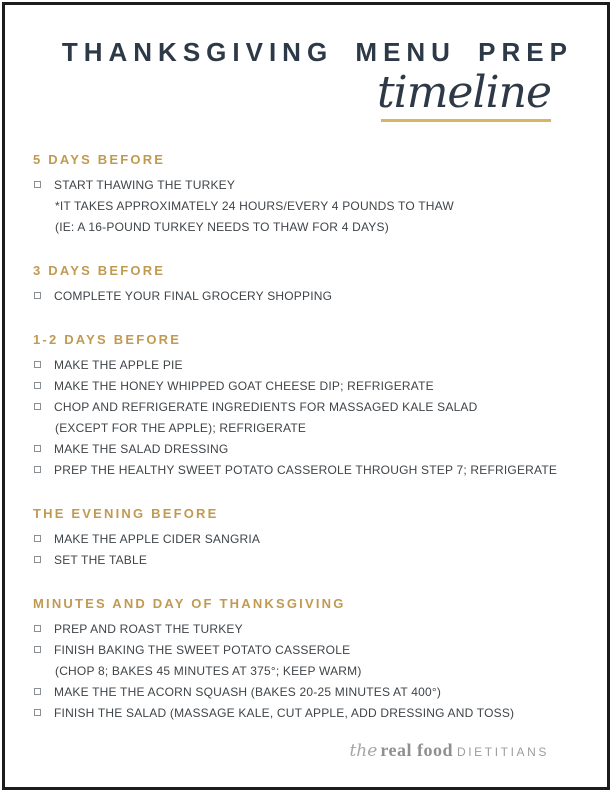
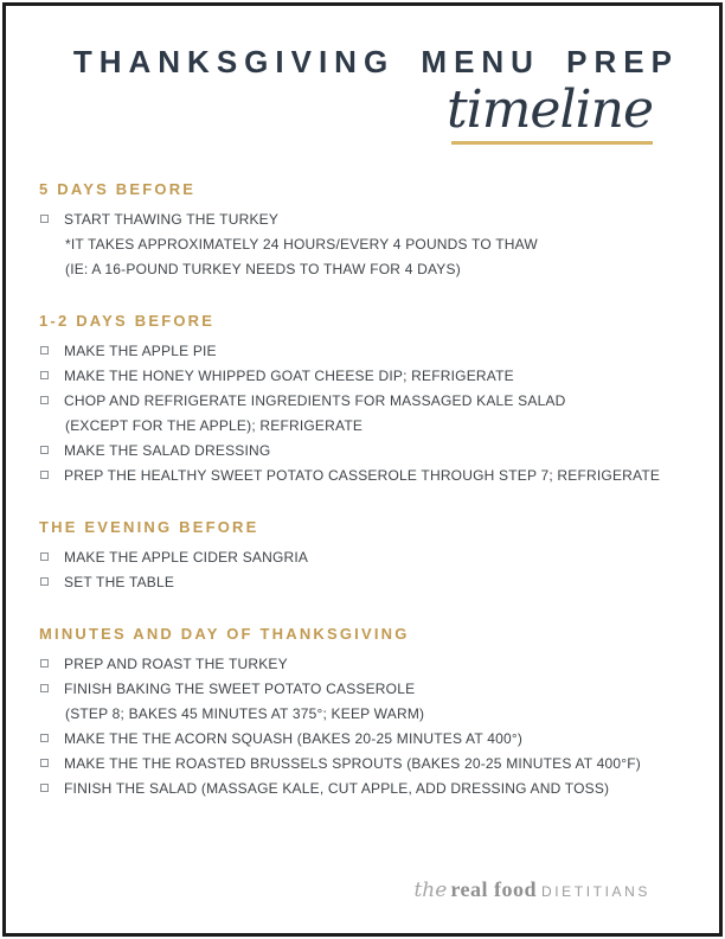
  THANKSGIVING MENU PREP
  timeline
  5 DAYS BEFORE
  START THAWING THE TURKEY
  *IT TAKES APPROXIMATELY 24 HOURS/EVERY 4 POUNDS TO THAW
  (IE: A 16-POUND TURKEY NEEDS TO THAW FOR 4 DAYS)
- 3 DAYS BEFORE
- COMPLETE YOUR FINAL GROCERY SHOPPING
  1-2 DAYS BEFORE
  MAKE THE APPLE PIE
  MAKE THE HONEY WHIPPED GOAT CHEESE DIP; REFRIGERATE
  CHOP AND REFRIGERATE INGREDIENTS FOR MASSAGED KALE SALAD
  (EXCEPT FOR THE APPLE); REFRIGERATE
  MAKE THE SALAD DRESSING
  PREP THE HEALTHY SWEET POTATO CASSEROLE THROUGH STEP 7; REFRIGERATE
  THE EVENING BEFORE
  MAKE THE APPLE CIDER SANGRIA
  SET THE TABLE
  MINUTES AND DAY OF THANKSGIVING
  PREP AND ROAST THE TURKEY
  FINISH BAKING THE SWEET POTATO CASSEROLE
- (CHOP 8; BAKES 45 MINUTES AT 375°; KEEP WARM)
+ (STEP 8; BAKES 45 MINUTES AT 375°; KEEP WARM)
  MAKE THE THE ACORN SQUASH (BAKES 20-25 MINUTES AT 400°)
+ MAKE THE THE ROASTED BRUSSELS SPROUTS (BAKES 20-25 MINUTES AT 400°F)
  FINISH THE SALAD (MASSAGE KALE, CUT APPLE, ADD DRESSING AND TOSS)
  the real food DIETITIANS
